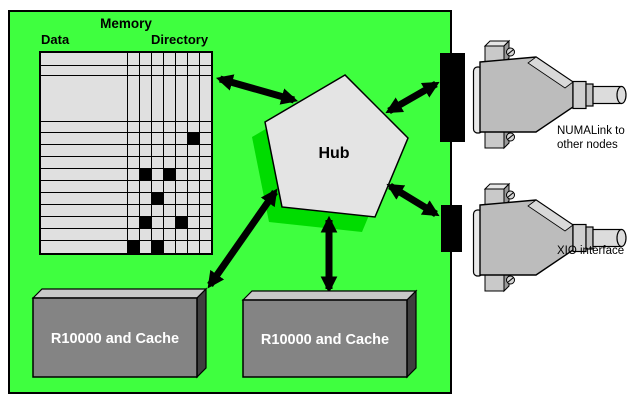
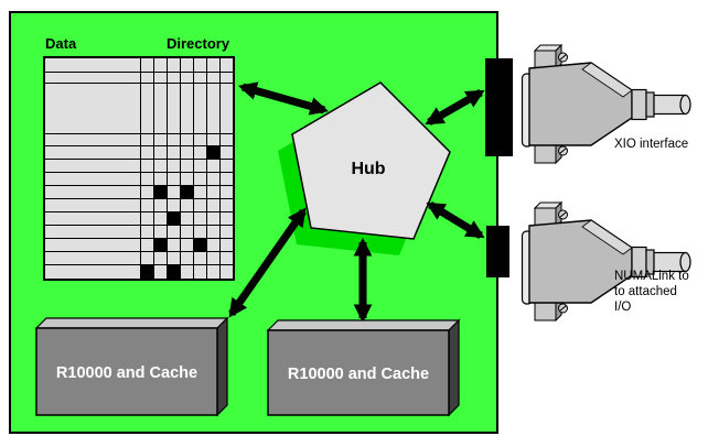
- Memory
  Data
  Directory
  Hub
  R10000 and Cache
  R10000 and Cache
- NUMALink to
+ XIO interface
- other nodes
- XIO interface
+ NUMALink to
+ to attached
+ I/O
